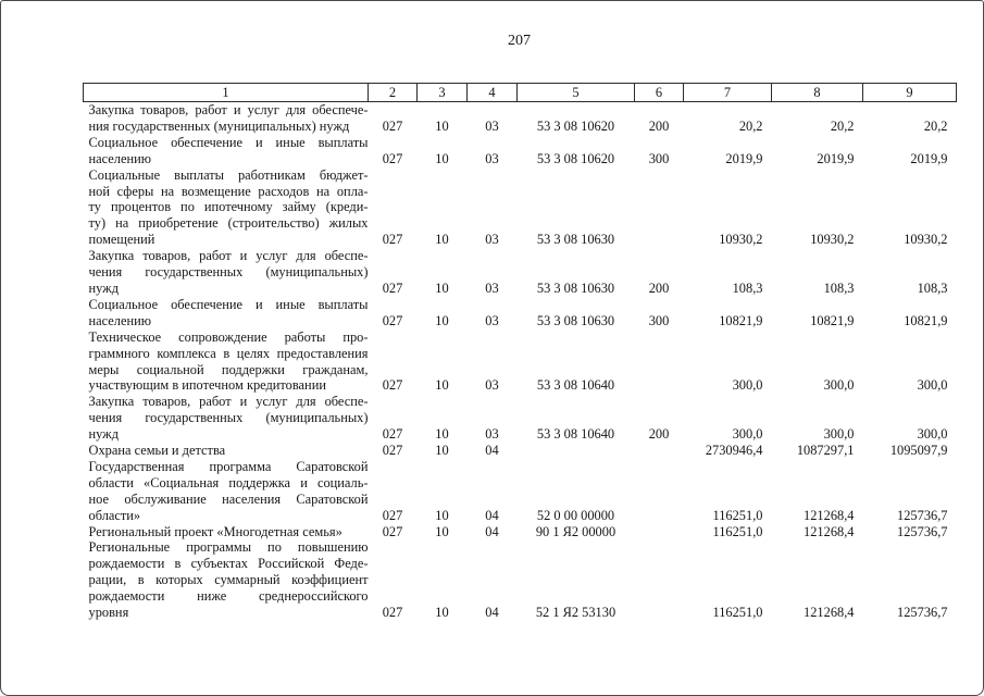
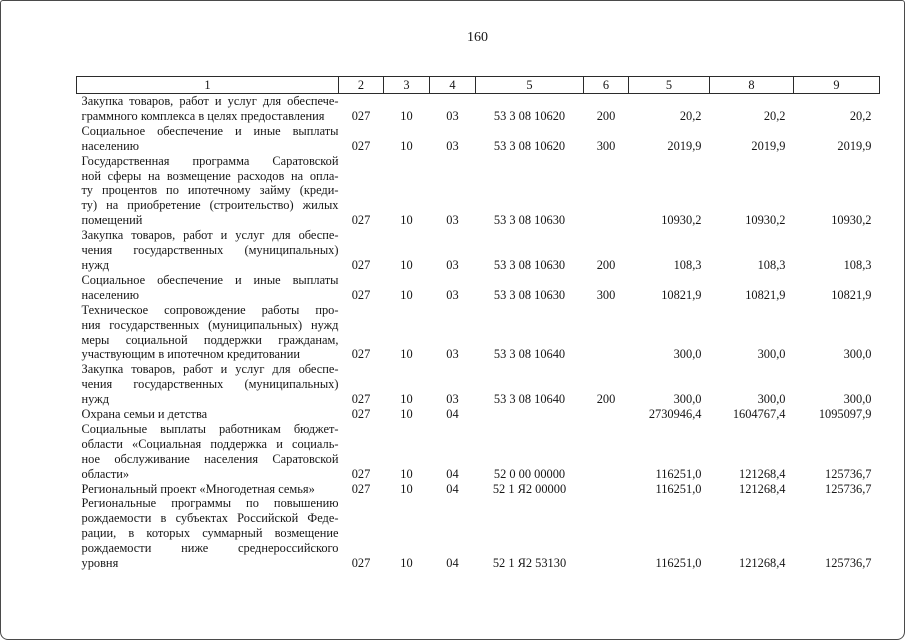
- 207
+ 160
- 1	2	3	4	5	6	7	8	9
+ 1	2	3	4	5	6	5	8	9
- Закупка товаров, работ и услуг для обеспече-ния государственных (муниципальных) нужд	027	10	03	53 3 08 10620	200	20,2	20,2	20,2
+ Закупка товаров, работ и услуг для обеспече-граммного комплекса в целях предоставления	027	10	03	53 3 08 10620	200	20,2	20,2	20,2
  Социальное обеспечение и иные выплатынаселению	027	10	03	53 3 08 10620	300	2019,9	2019,9	2019,9
- Социальные выплаты работникам бюджет-ной сферы на возмещение расходов на опла-ту процентов по ипотечному займу (креди-ту) на приобретение (строительство) жилыхпомещений	027	10	03	53 3 08 10630		10930,2	10930,2	10930,2
+ Государственная программа Саратовскойной сферы на возмещение расходов на опла-ту процентов по ипотечному займу (креди-ту) на приобретение (строительство) жилыхпомещений	027	10	03	53 3 08 10630		10930,2	10930,2	10930,2
  Закупка товаров, работ и услуг для обеспе-чения государственных (муниципальных)нужд	027	10	03	53 3 08 10630	200	108,3	108,3	108,3
  Социальное обеспечение и иные выплатынаселению	027	10	03	53 3 08 10630	300	10821,9	10821,9	10821,9
- Техническое сопровождение работы про-граммного комплекса в целях предоставлениямеры социальной поддержки гражданам,участвующим в ипотечном кредитовании	027	10	03	53 3 08 10640		300,0	300,0	300,0
+ Техническое сопровождение работы про-ния государственных (муниципальных) нуждмеры социальной поддержки гражданам,участвующим в ипотечном кредитовании	027	10	03	53 3 08 10640		300,0	300,0	300,0
  Закупка товаров, работ и услуг для обеспе-чения государственных (муниципальных)нужд	027	10	03	53 3 08 10640	200	300,0	300,0	300,0
- Охрана семьи и детства	027	10	04			2730946,4	1087297,1	1095097,9
+ Охрана семьи и детства	027	10	04			2730946,4	1604767,4	1095097,9
- Государственная программа Саратовскойобласти «Социальная поддержка и социаль-ное обслуживание населения Саратовскойобласти»	027	10	04	52 0 00 00000		116251,0	121268,4	125736,7
+ Социальные выплаты работникам бюджет-области «Социальная поддержка и социаль-ное обслуживание населения Саратовскойобласти»	027	10	04	52 0 00 00000		116251,0	121268,4	125736,7
- Региональный проект «Многодетная семья»	027	10	04	90 1 Я2 00000		116251,0	121268,4	125736,7
+ Региональный проект «Многодетная семья»	027	10	04	52 1 Я2 00000		116251,0	121268,4	125736,7
- Региональные программы по повышениюрождаемости в субъектах Российской Феде-рации, в которых суммарный коэффициентрождаемости ниже среднероссийскогоуровня	027	10	04	52 1 Я2 53130		116251,0	121268,4	125736,7
+ Региональные программы по повышениюрождаемости в субъектах Российской Феде-рации, в которых суммарный возмещениерождаемости ниже среднероссийскогоуровня	027	10	04	52 1 Я2 53130		116251,0	121268,4	125736,7
